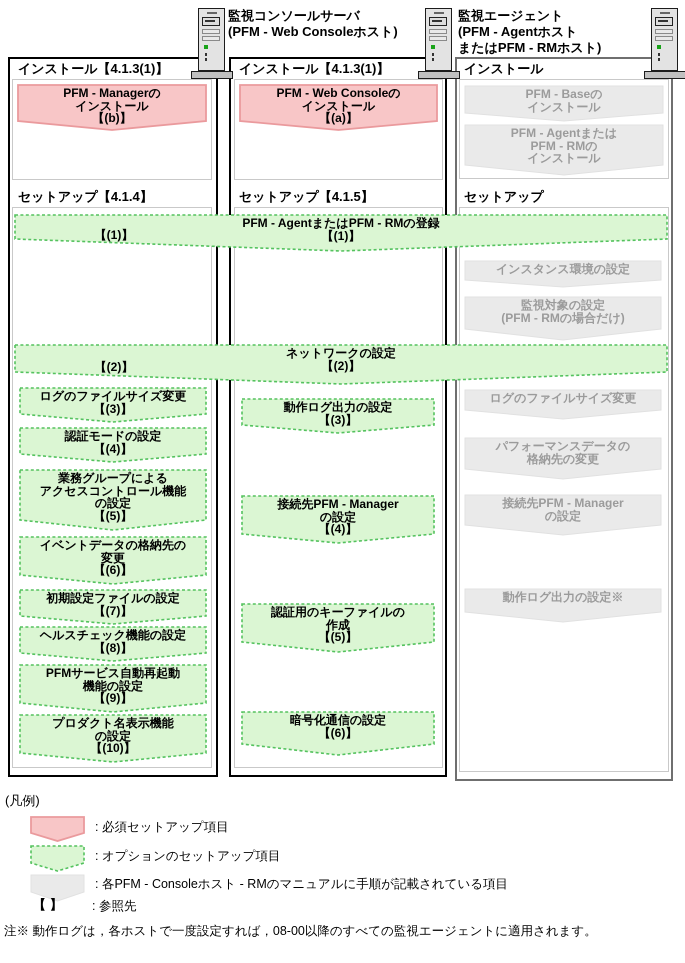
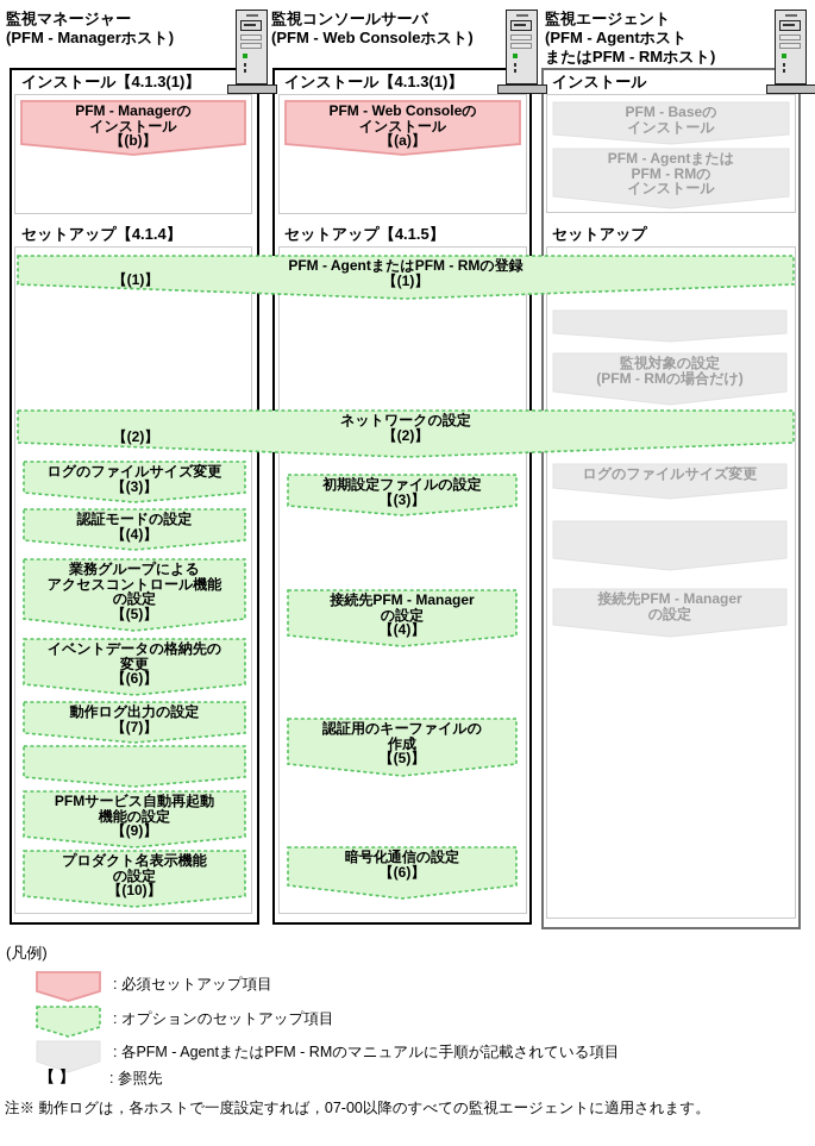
+ 監視マネージャー
+ (PFM - Managerホスト)
  監視コンソールサーバ
  (PFM - Web Consoleホスト)
  監視エージェント
  (PFM - Agentホスト
  またはPFM - RMホスト)
  インストール【4.1.3(1)】
  インストール【4.1.3(1)】
  インストール
  PFM - Managerの
  インストール
  【(b)】
  PFM - Web Consoleの
  インストール
  【(a)】
  PFM - Baseの
  インストール
  PFM - Agentまたは
  PFM - RMの
  インストール
  セットアップ【4.1.4】
  セットアップ【4.1.5】
  セットアップ
  PFM - AgentまたはPFM - RMの登録
  【(1)】
  【(1)】
  ネットワークの設定
  【(2)】
  【(2)】
  ログのファイルサイズ変更
  【(3)】
  認証モードの設定
  【(4)】
  業務グループによる
  アクセスコントロール機能
  の設定
  【(5)】
  イベントデータの格納先の
  変更
  【(6)】
- 初期設定ファイルの設定
+ 動作ログ出力の設定
  【(7)】
- ヘルスチェック機能の設定
- 【(8)】
  PFMサービス自動再起動
  機能の設定
  【(9)】
  プロダクト名表示機能
  の設定
  【(10)】
- 動作ログ出力の設定
+ 初期設定ファイルの設定
  【(3)】
  接続先PFM - Manager
  の設定
  【(4)】
  認証用のキーファイルの
  作成
  【(5)】
  暗号化通信の設定
  【(6)】
- インスタンス環境の設定
  監視対象の設定
  (PFM - RMの場合だけ)
  ログのファイルサイズ変更
- パフォーマンスデータの
- 格納先の変更
  接続先PFM - Manager
  の設定
- 動作ログ出力の設定※
  (凡例)
  : 必須セットアップ項目
  : オプションのセットアップ項目
- : 各PFM - Consoleホスト - RMのマニュアルに手順が記載されている項目
+ : 各PFM - AgentまたはPFM - RMのマニュアルに手順が記載されている項目
  【 】
  : 参照先
- 注※ 動作ログは，各ホストで一度設定すれば，08-00以降のすべての監視エージェントに適用されます。
+ 注※ 動作ログは，各ホストで一度設定すれば，07-00以降のすべての監視エージェントに適用されます。
